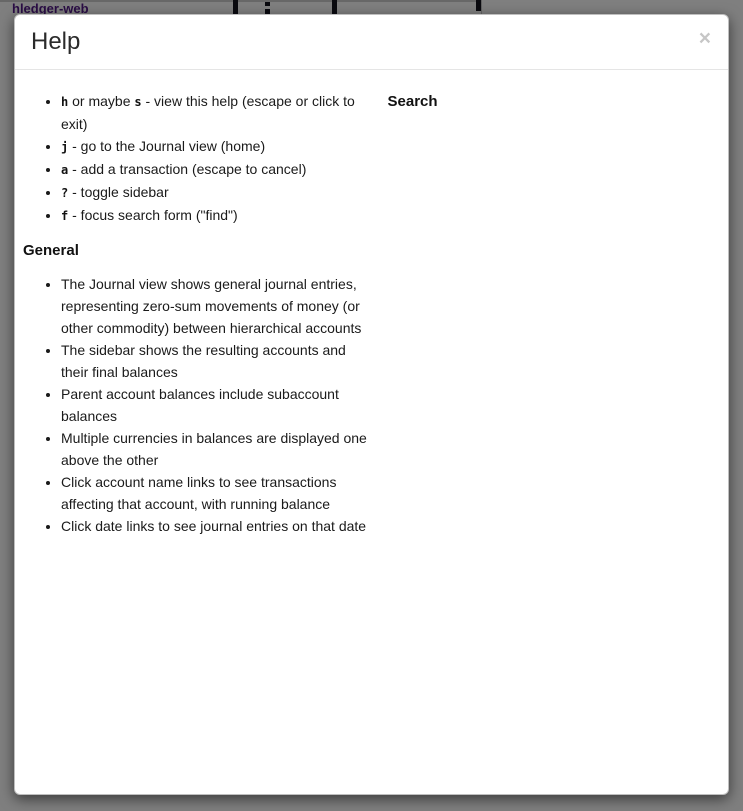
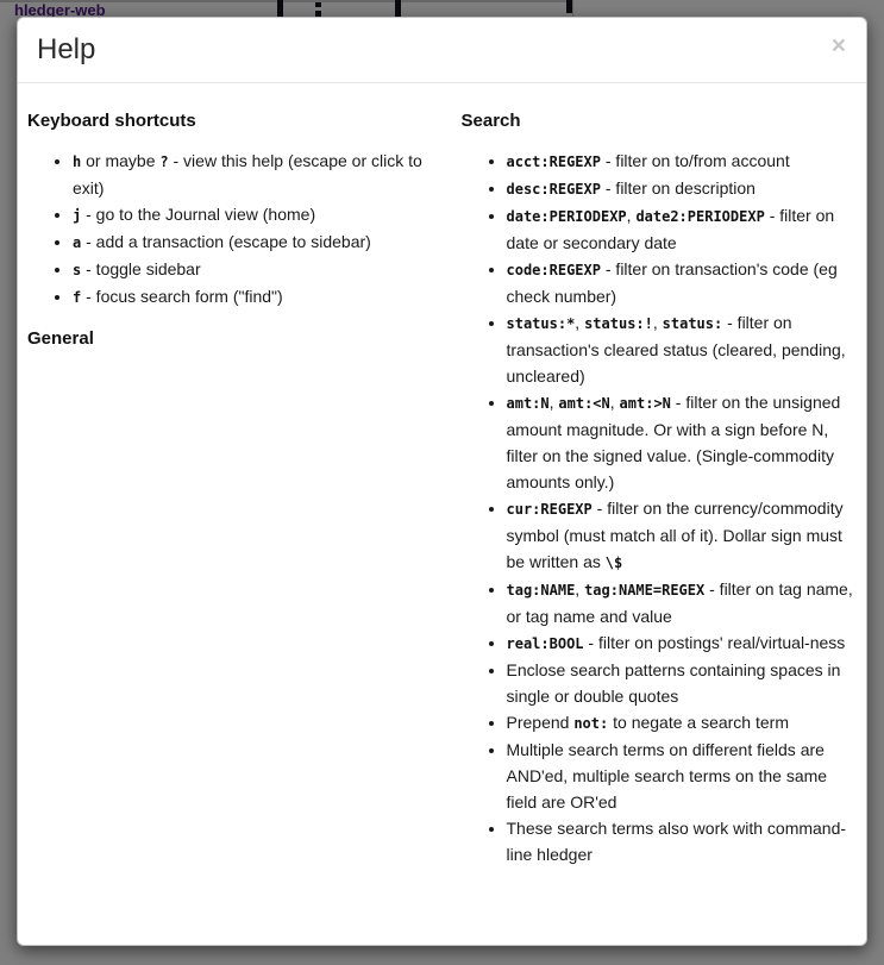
  hledger-web
  Help
  ×
+ Keyboard shortcuts
- h or maybe s - view this help (escape or click to exit)
+ h or maybe ? - view this help (escape or click to exit)
  j - go to the Journal view (home)
- a - add a transaction (escape to cancel)
+ a - add a transaction (escape to sidebar)
- ? - toggle sidebar
+ s - toggle sidebar
  f - focus search form ("find")
  General
- The Journal view shows general journal entries, representing zero-sum movements of money (or other commodity) between hierarchical accounts
- The sidebar shows the resulting accounts and their final balances
- Parent account balances include subaccount balances
- Multiple currencies in balances are displayed one above the other
- Click account name links to see transactions affecting that account, with running balance
- Click date links to see journal entries on that date
  Search
+ acct:REGEXP - filter on to/from account
+ desc:REGEXP - filter on description
+ date:PERIODEXP, date2:PERIODEXP - filter on date or secondary date
+ code:REGEXP - filter on transaction's code (eg check number)
+ status:*, status:!, status: - filter on transaction's cleared status (cleared, pending, uncleared)
+ amt:N, amt:<N, amt:>N - filter on the unsigned amount magnitude. Or with a sign before N, filter on the signed value. (Single-commodity amounts only.)
+ cur:REGEXP - filter on the currency/commodity symbol (must match all of it). Dollar sign must be written as \$
+ tag:NAME, tag:NAME=REGEX - filter on tag name, or tag name and value
+ real:BOOL - filter on postings' real/virtual-ness
+ Enclose search patterns containing spaces in single or double quotes
+ Prepend not: to negate a search term
+ Multiple search terms on different fields are AND'ed, multiple search terms on the same field are OR'ed
+ These search terms also work with command-line hledger
